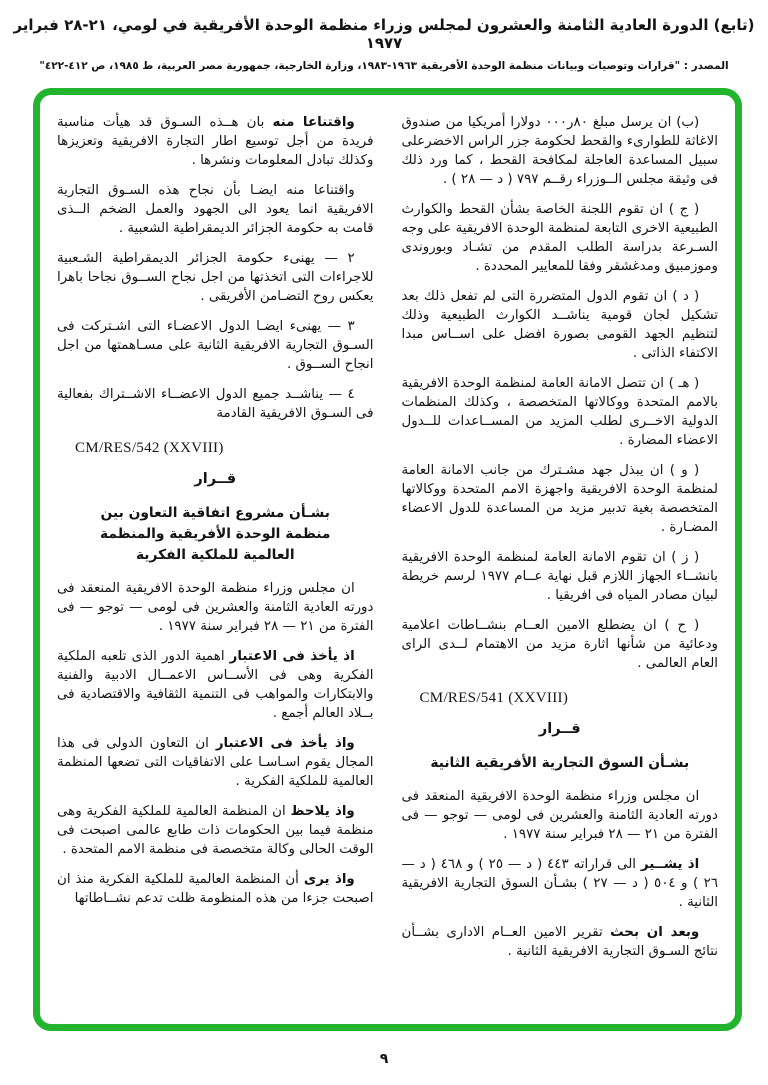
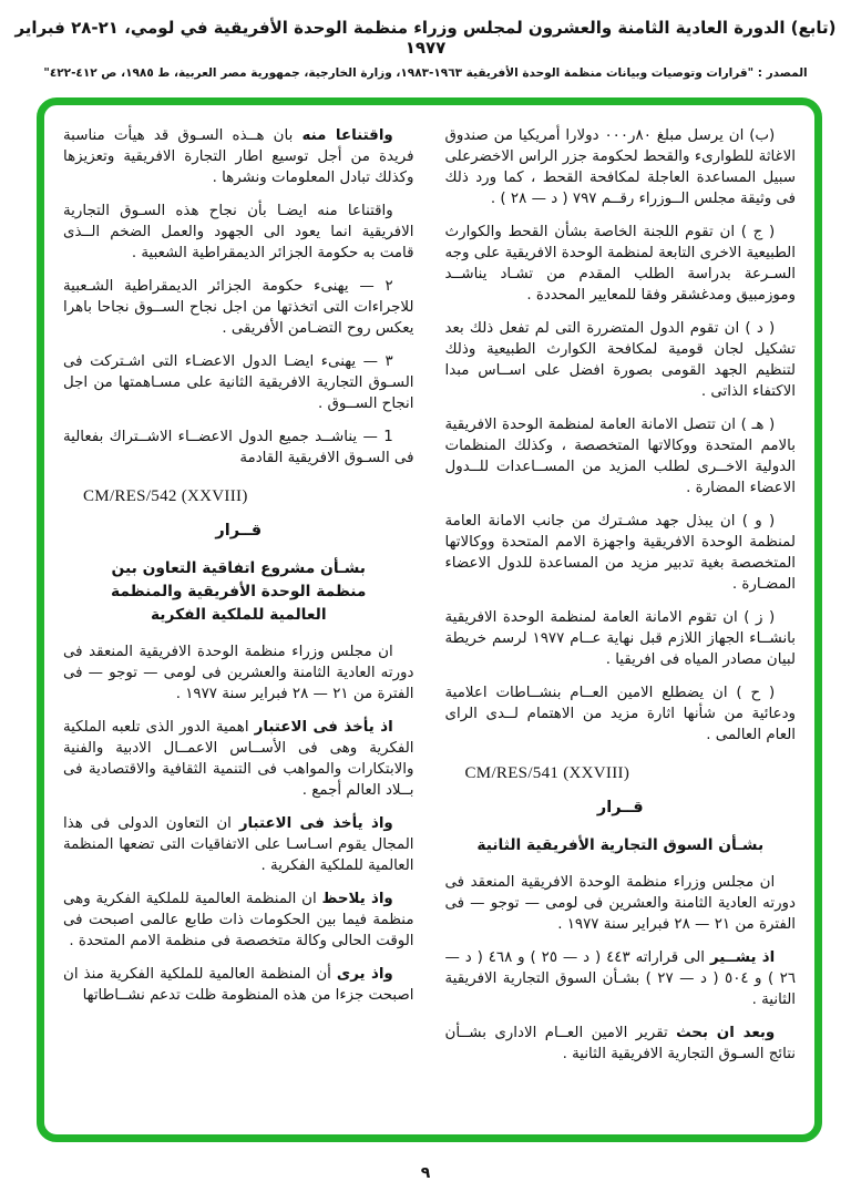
  (تابع) الدورة العادية الثامنة والعشرون لمجلس وزراء منظمة الوحدة الأفريقية في لومي، ٢١-٢٨ فبراير ١٩٧٧
  المصدر : "قرارات وتوصيات وبيانات منظمة الوحدة الأفريقية ١٩٦٣-١٩٨٣، وزارة الخارجية، جمهورية مصر العربية، ط ١٩٨٥، ص ٤١٢-٤٢٢"
  (ب) ان يرسل مبلغ ٨٠ر٠٠٠ دولارا أمريكيا من صندوق الاغاثة للطوارىء والقحط لحكومة جزر الراس الاخضرعلى سبيل المساعدة العاجلة لمكافحة القحط ، كما ورد ذلك فى وثيقة مجلس الــوزراء رقــم ٧٩٧ ( د — ٢٨ ) .
- ( ج ) ان تقوم اللجنة الخاصة بشأن القحط والكوارث الطبيعية الاخرى التابعة لمنظمة الوحدة الافريقية على وجه السـرعة بدراسة الطلب المقدم من تشـاد وبوروندى وموزمبيق ومدغشقر وفقا للمعايير المحددة .
+ ( ج ) ان تقوم اللجنة الخاصة بشأن القحط والكوارث الطبيعية الاخرى التابعة لمنظمة الوحدة الافريقية على وجه السـرعة بدراسة الطلب المقدم من تشـاد يناشــد وموزمبيق ومدغشقر وفقا للمعايير المحددة .
- ( د ) ان تقوم الدول المتضررة التى لم تفعل ذلك بعد تشكيل لجان قومية يناشــد الكوارث الطبيعية وذلك لتنظيم الجهد القومى بصورة افضل على اســاس مبدا الاكتفاء الذاتى .
+ ( د ) ان تقوم الدول المتضررة التى لم تفعل ذلك بعد تشكيل لجان قومية لمكافحة الكوارث الطبيعية وذلك لتنظيم الجهد القومى بصورة افضل على اســاس مبدا الاكتفاء الذاتى .
  ( هـ ) ان تتصل الامانة العامة لمنظمة الوحدة الافريقية بالامم المتحدة ووكالاتها المتخصصة ، وكذلك المنظمات الدولية الاخــرى لطلب المزيد من المســاعدات للــدول الاعضاء المضارة .
  ( و ) ان يبذل جهد مشـترك من جانب الامانة العامة لمنظمة الوحدة الافريقية واجهزة الامم المتحدة ووكالاتها المتخصصة بغية تدبير مزيد من المساعدة للدول الاعضاء المضـارة .
  ( ز ) ان تقوم الامانة العامة لمنظمة الوحدة الافريقية بانشــاء الجهاز اللازم قبل نهاية عــام ١٩٧٧ لرسم خريطة لبيان مصادر المياه فى افريقيا .
  ( ح ) ان يضطلع الامين العــام بنشــاطات اعلامية ودعائية من شأنها اثارة مزيد من الاهتمام لــدى الراى العام العالمى .
  CM/RES/541 (XXVIII)
  قــرار
  بشـأن السوق التجارية الأفريقية الثانية
  ان مجلس وزراء منظمة الوحدة الافريقية المنعقد فى دورته العادية الثامنة والعشرين فى لومى — توجو — فى الفترة من ٢١ — ٢٨ فبراير سنة ١٩٧٧ .
  اذ يشــير الى قراراته ٤٤٣ ( د — ٢٥ ) و ٤٦٨ ( د — ٢٦ ) و ٥٠٤ ( د — ٢٧ ) بشـأن السوق التجارية الافريقية الثانية .
  وبعد ان بحث تقرير الامين العــام الادارى بشــأن نتائج السـوق التجارية الافريقية الثانية .
  واقتناعا منه بان هــذه السـوق قد هيأت مناسبة فريدة من أجل توسيع اطار التجارة الافريقية وتعزيزها وكذلك تبادل المعلومات ونشرها .
  واقتناعا منه ايضـا بأن نجاح هذه السـوق التجارية الافريقية انما يعود الى الجهود والعمل الضخم الــذى قامت به حكومة الجزائر الديمقراطية الشعبية .
  ٢ — يهنىء حكومة الجزائر الديمقراطية الشـعبية للاجراءات التى اتخذتها من اجل نجاح الســوق نجاحا باهرا يعكس روح التضـامن الأفريقى .
  ٣ — يهنىء ايضـا الدول الاعضـاء التى اشـتركت فى السـوق التجارية الافريقية الثانية على مسـاهمتها من اجل انجاح الســوق .
- ٤ — يناشــد جميع الدول الاعضــاء الاشــتراك بفعالية فى السـوق الافريقية القادمة
+ 1 — يناشــد جميع الدول الاعضــاء الاشــتراك بفعالية فى السـوق الافريقية القادمة
  CM/RES/542 (XXVIII)
  قــرار
  بشـأن مشروع اتفاقية التعاون بين
  منظمة الوحدة الأفريقية والمنظمة
  العالمية للملكية الفكرية
  ان مجلس وزراء منظمة الوحدة الافريقية المنعقد فى دورته العادية الثامنة والعشرين فى لومى — توجو — فى الفترة من ٢١ — ٢٨ فبراير سنة ١٩٧٧ .
  اذ يأخذ فى الاعتبار اهمية الدور الذى تلعبه الملكية الفكرية وهى فى الأســاس الاعمــال الادبية والفنية والابتكارات والمواهب فى التنمية الثقافية والاقتصادية فى بــلاد العالم أجمع .
  واذ يأخذ فى الاعتبار ان التعاون الدولى فى هذا المجال يقوم اسـاسـا على الاتفاقيات التى تضعها المنظمة العالمية للملكية الفكرية .
  واذ يلاحظ ان المنظمة العالمية للملكية الفكرية وهى منظمة فيما بين الحكومات ذات طابع عالمى اصبحت فى الوقت الحالى وكالة متخصصة فى منظمة الامم المتحدة .
  واذ يرى أن المنظمة العالمية للملكية الفكرية منذ ان اصبحت جزءا من هذه المنظومة ظلت تدعم نشــاطاتها
  ٩
